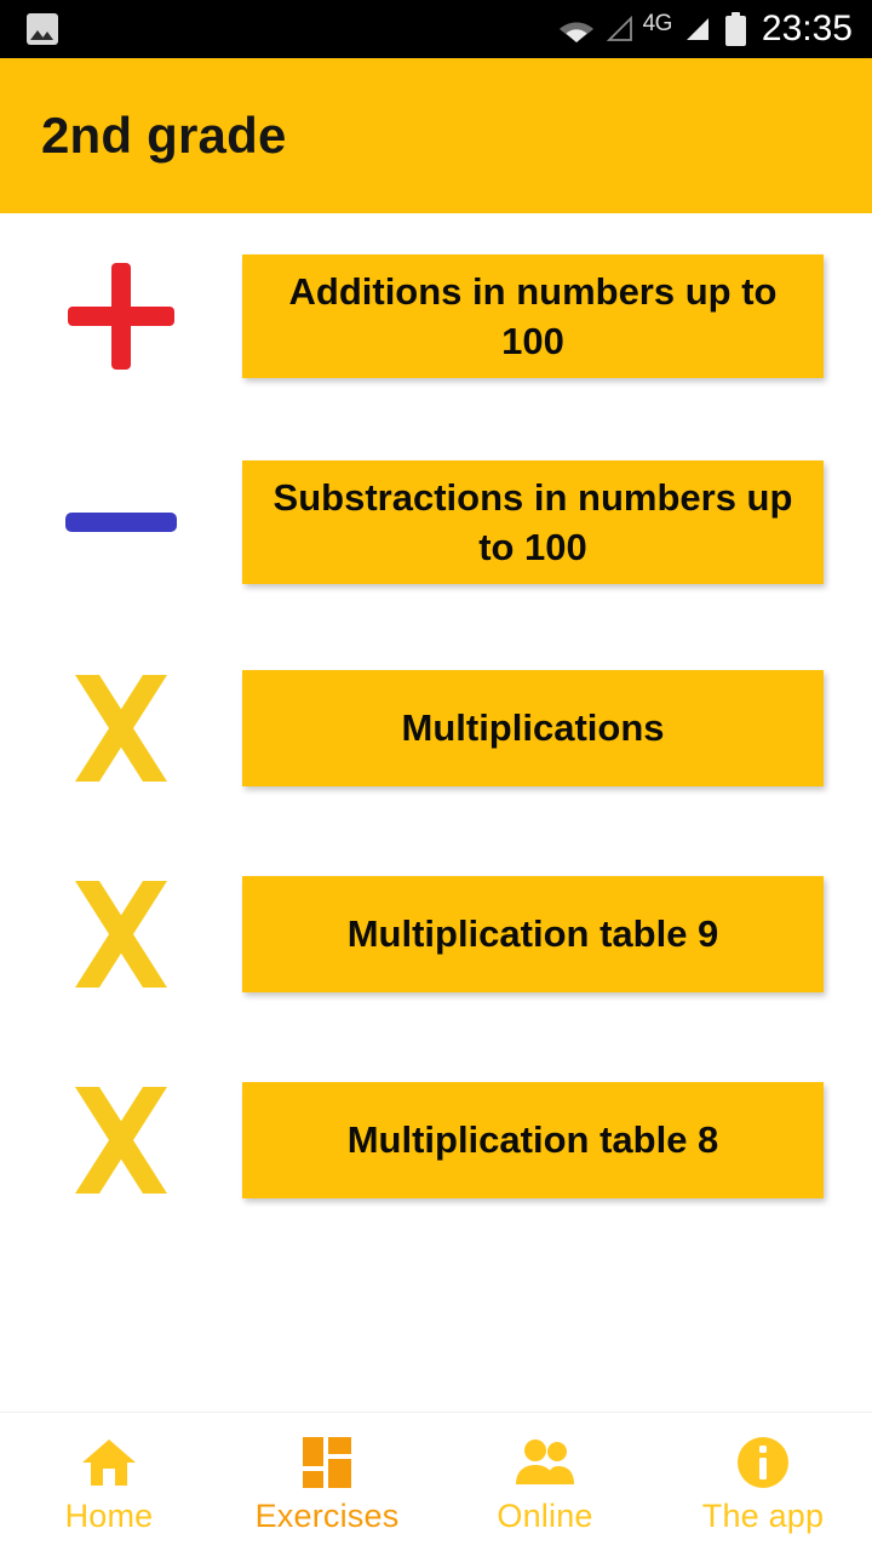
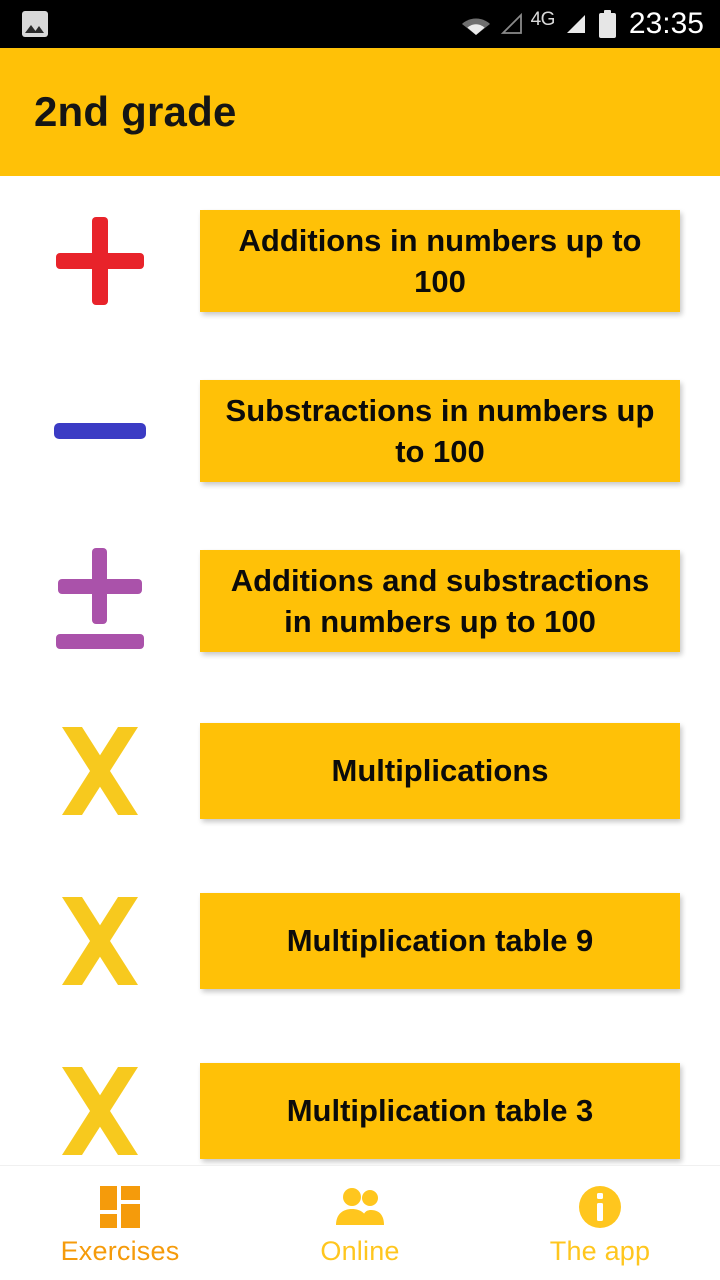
  4G
  23:35
  2nd grade
  Additions in numbers up to 100
  Substractions in numbers up to 100
+ Additions and substractions in numbers up to 100
  Multiplications
  Multiplication table 9
- Multiplication table 8
+ Multiplication table 3
- Home
  Exercises
  Online
  The app
